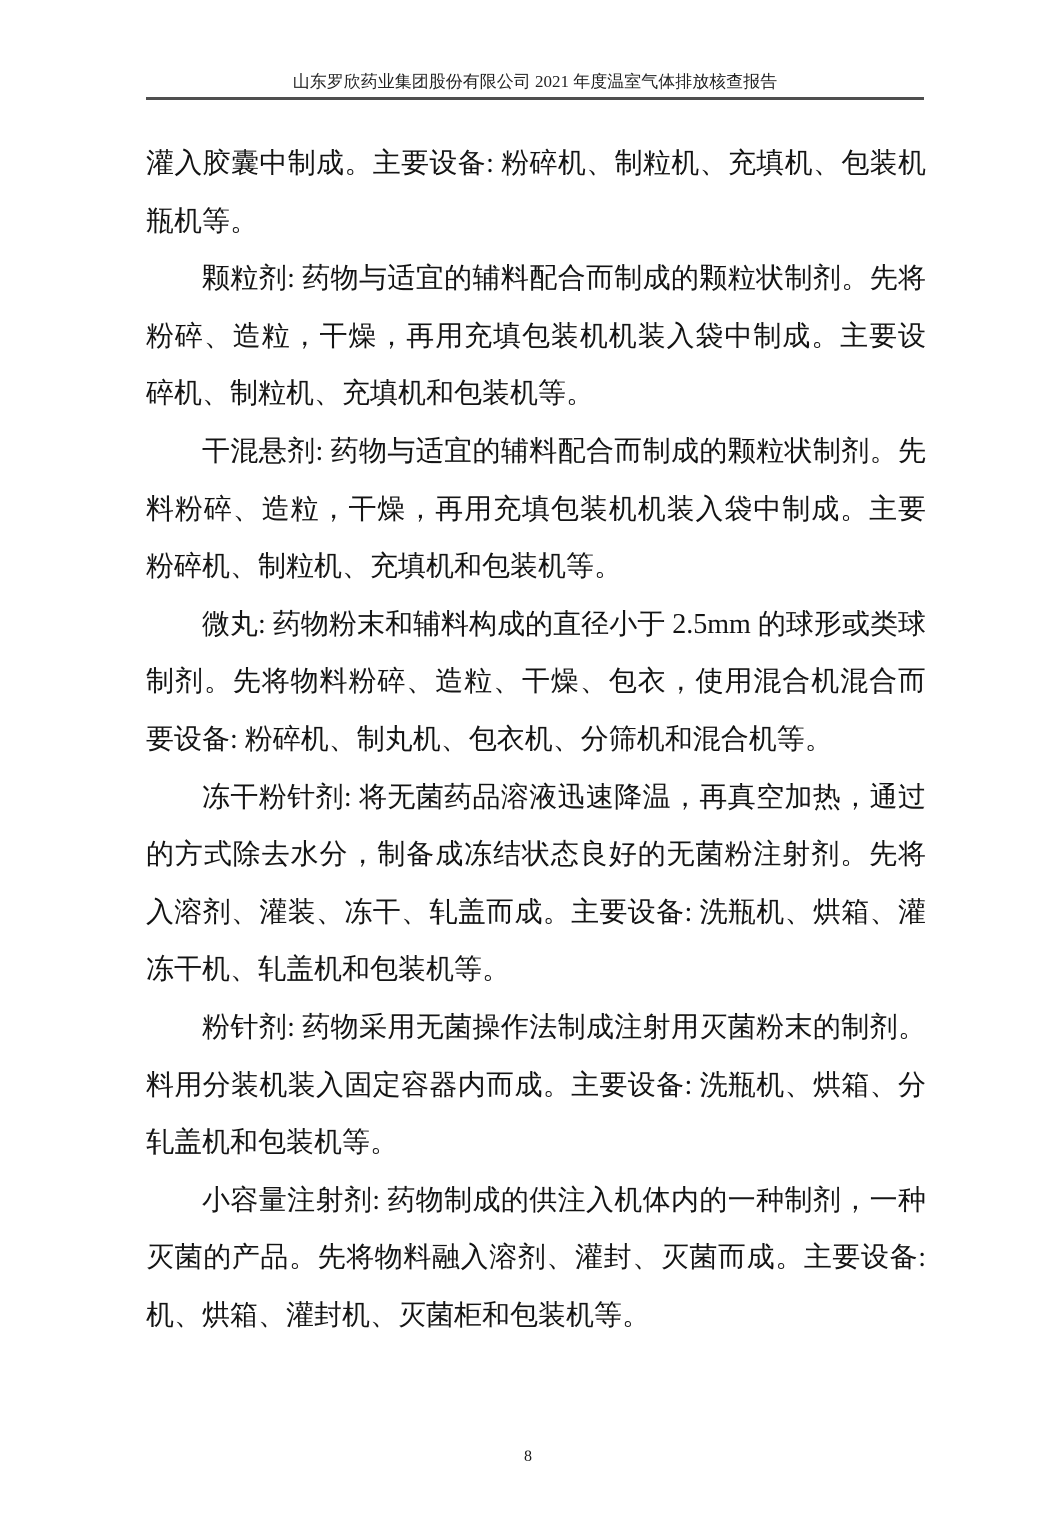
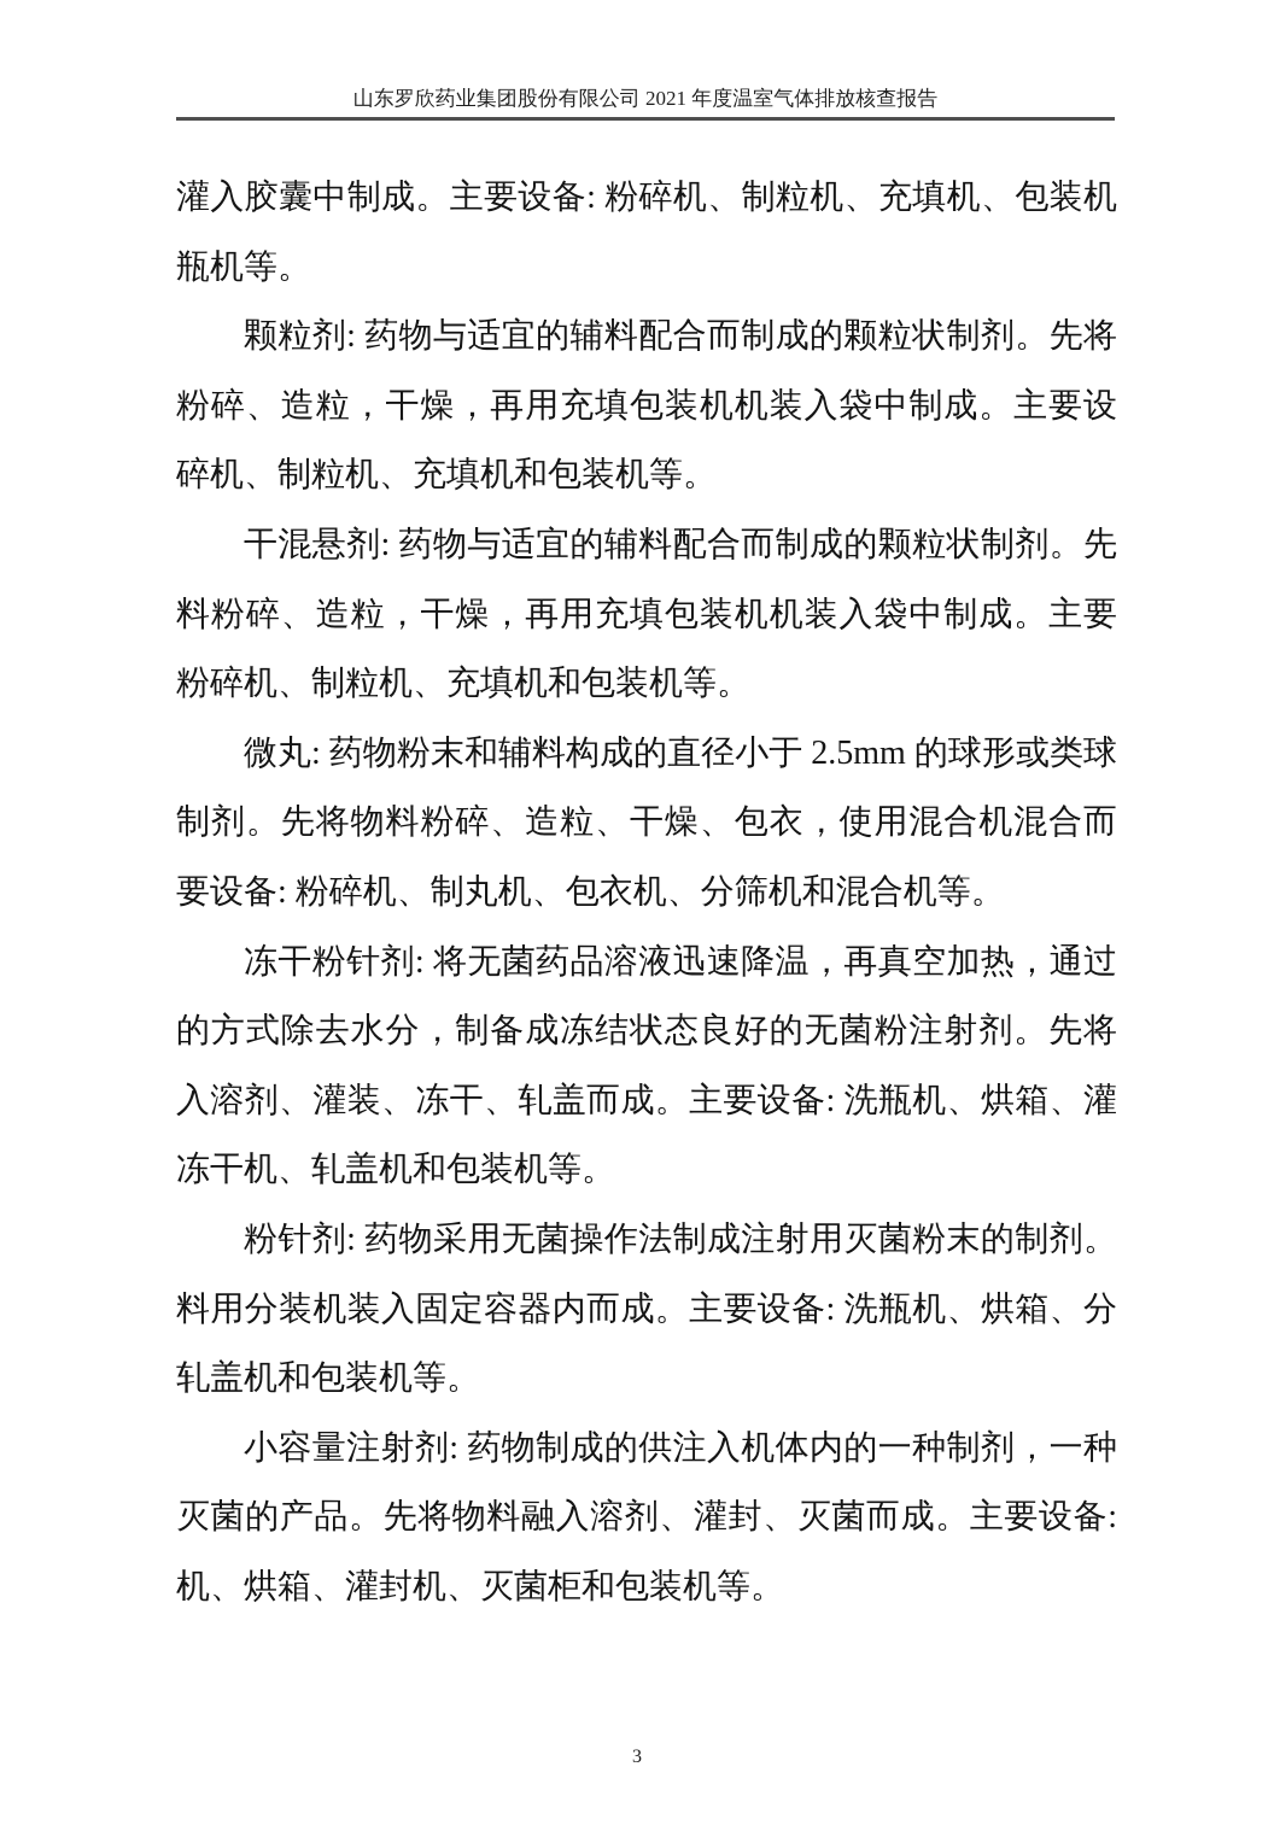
  山东罗欣药业集团股份有限公司 2021 年度温室气体排放核查报告
  灌入胶囊中制成。主要设备: 粉碎机、制粒机、充填机、包装机
  瓶机等。
  颗粒剂: 药物与适宜的辅料配合而制成的颗粒状制剂。先将
  粉碎、造粒，干燥，再用充填包装机机装入袋中制成。主要设
  碎机、制粒机、充填机和包装机等。
  干混悬剂: 药物与适宜的辅料配合而制成的颗粒状制剂。先
  料粉碎、造粒，干燥，再用充填包装机机装入袋中制成。主要
  粉碎机、制粒机、充填机和包装机等。
  微丸: 药物粉末和辅料构成的直径小于 2.5mm 的球形或类球
  制剂。先将物料粉碎、造粒、干燥、包衣，使用混合机混合而
  要设备: 粉碎机、制丸机、包衣机、分筛机和混合机等。
  冻干粉针剂: 将无菌药品溶液迅速降温，再真空加热，通过
  的方式除去水分，制备成冻结状态良好的无菌粉注射剂。先将
  入溶剂、灌装、冻干、轧盖而成。主要设备: 洗瓶机、烘箱、灌
  冻干机、轧盖机和包装机等。
  粉针剂: 药物采用无菌操作法制成注射用灭菌粉末的制剂。
  料用分装机装入固定容器内而成。主要设备: 洗瓶机、烘箱、分
  轧盖机和包装机等。
  小容量注射剂: 药物制成的供注入机体内的一种制剂，一种
  灭菌的产品。先将物料融入溶剂、灌封、灭菌而成。主要设备:
  机、烘箱、灌封机、灭菌柜和包装机等。
- 8
+ 3
